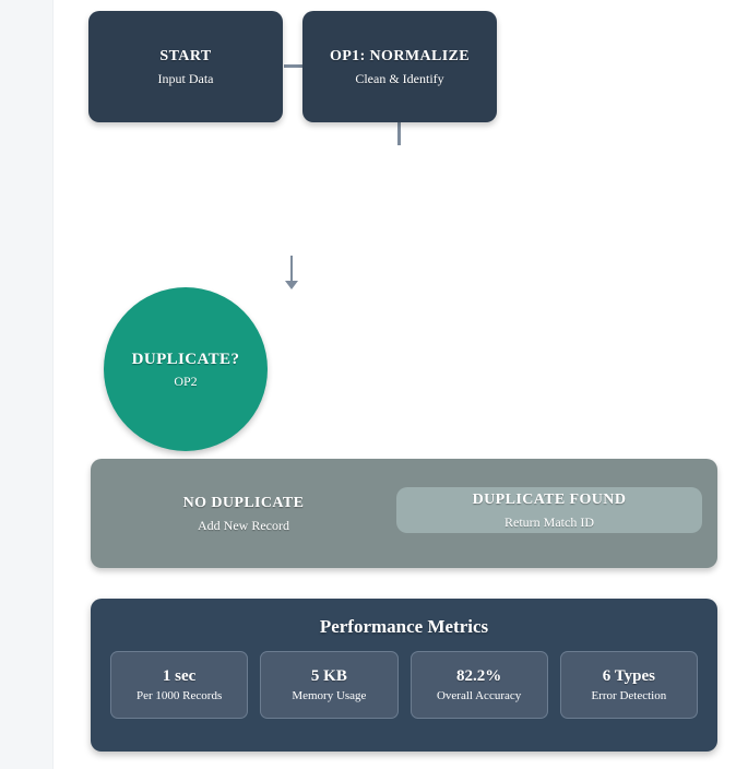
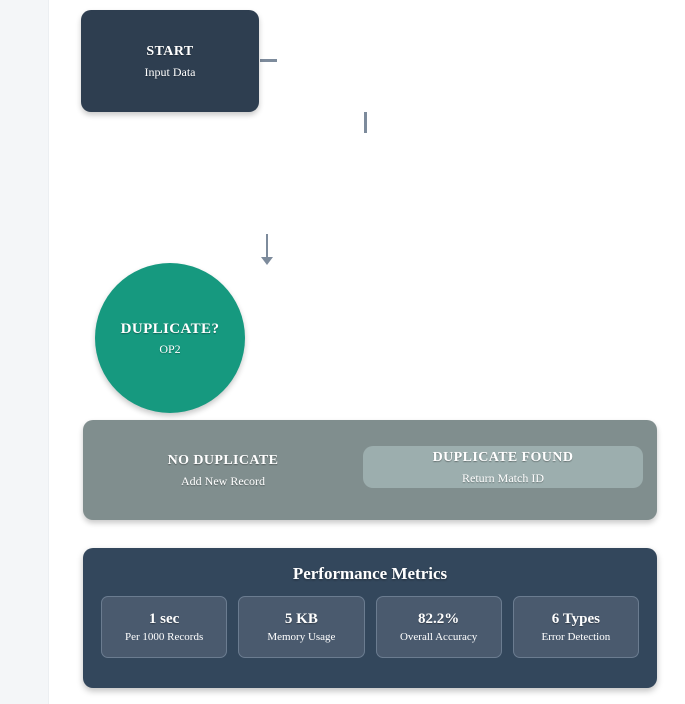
  START
  Input Data
- OP1: NORMALIZE
- Clean & Identify
  DUPLICATE?
  OP2
  NO DUPLICATE
  Add New Record
  DUPLICATE FOUND
  Return Match ID
  Performance Metrics
  1 sec
  Per 1000 Records
  5 KB
  Memory Usage
  82.2%
  Overall Accuracy
  6 Types
  Error Detection
